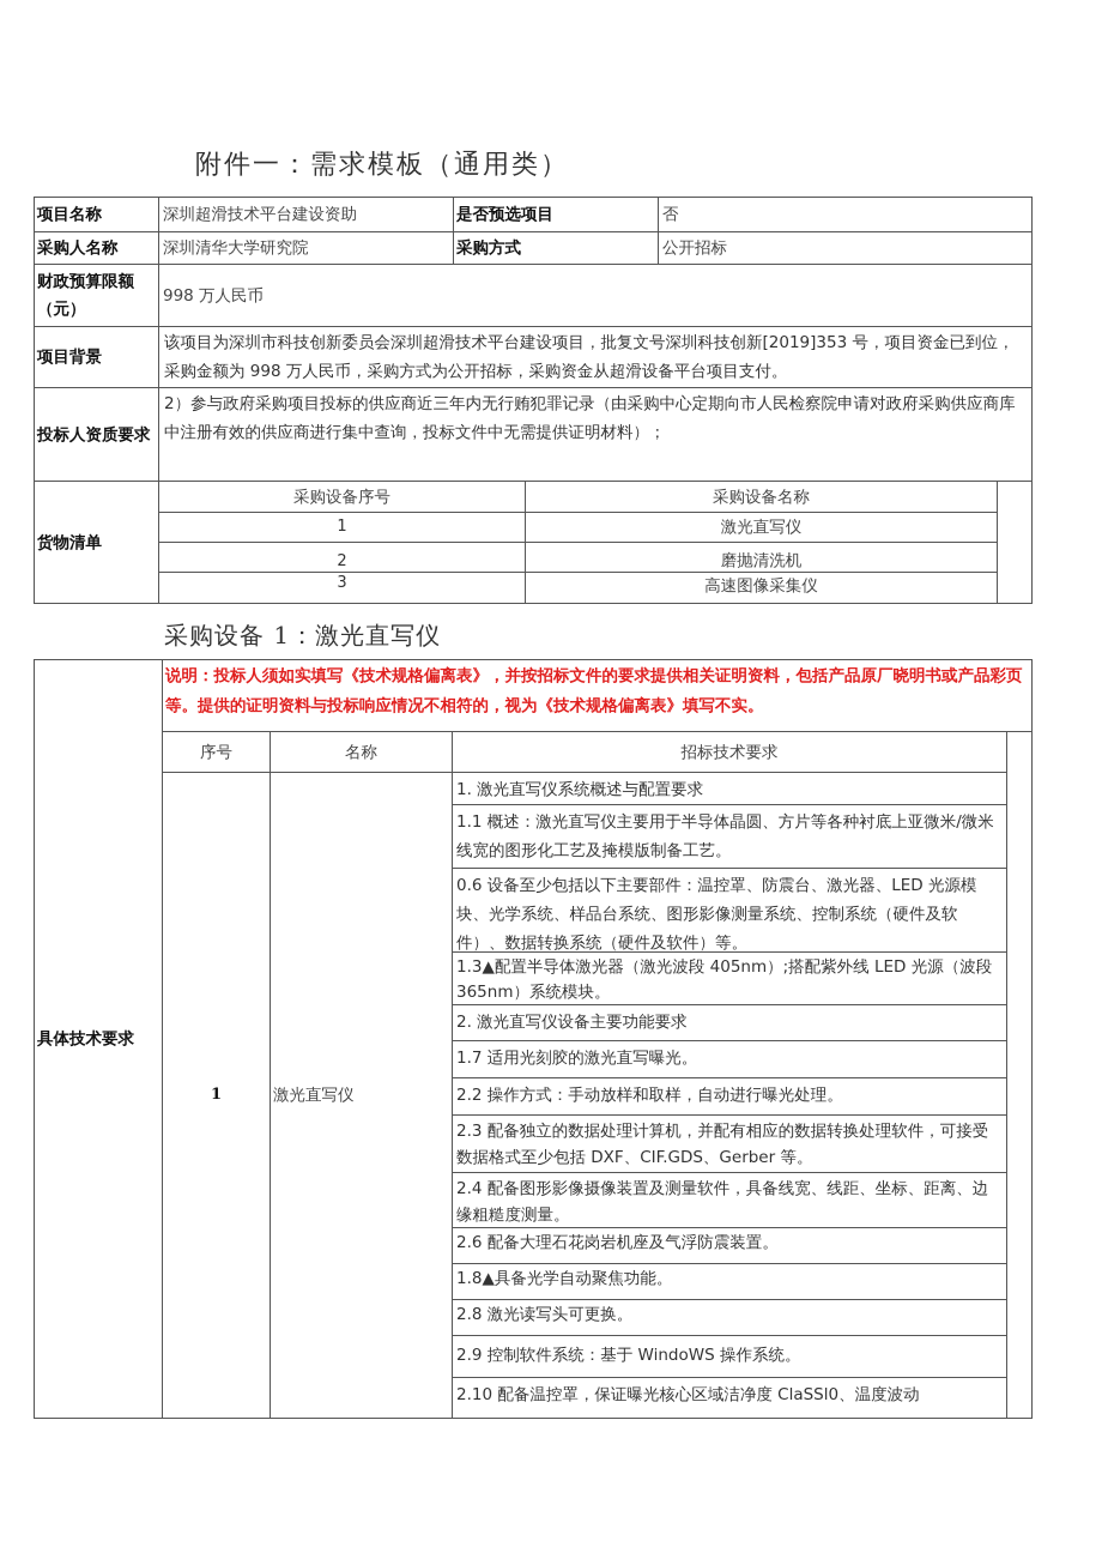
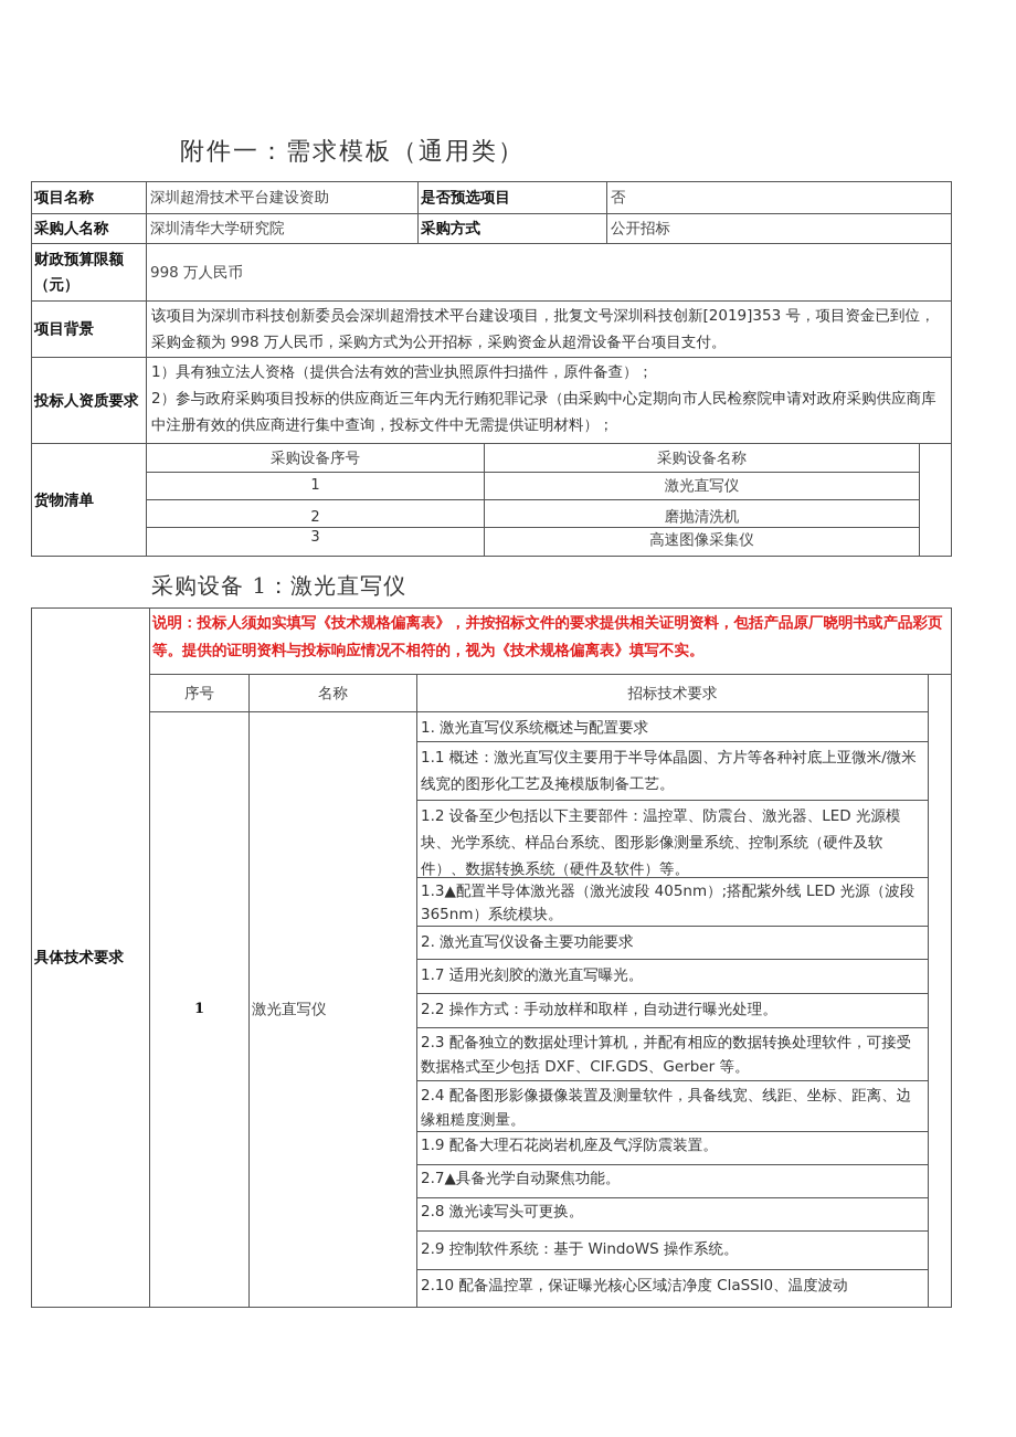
  附件一：需求模板（通用类）
  项目名称
  深圳超滑技术平台建设资助
  是否预选项目
  否
  采购人名称
  深圳清华大学研究院
  采购方式
  公开招标
  财政预算限额（元）
  998 万人民币
  项目背景
  该项目为深圳市科技创新委员会深圳超滑技术平台建设项目，批复文号深圳科技创新[2019]353 号，项目资金已到位，采购金额为 998 万人民币，采购方式为公开招标，采购资金从超滑设备平台项目支付。
  投标人资质要求
+ 1）具有独立法人资格（提供合法有效的营业执照原件扫描件，原件备查）；
  2）参与政府采购项目投标的供应商近三年内无行贿犯罪记录（由采购中心定期向市人民检察院申请对政府采购供应商库中注册有效的供应商进行集中查询，投标文件中无需提供证明材料）；
  货物清单
  采购设备序号
  采购设备名称
  1
  激光直写仪
  2
  磨抛清洗机
  3
  高速图像采集仪
  采购设备 1：激光直写仪
  具体技术要求
  说明：投标人须如实填写《技术规格偏离表》，并按招标文件的要求提供相关证明资料，包括产品原厂晓明书或产品彩页等。提供的证明资料与投标响应情况不相符的，视为《技术规格偏离表》填写不实。
  序号
  名称
  招标技术要求
  1
  激光直写仪
  1. 激光直写仪系统概述与配置要求
  1.1 概述：激光直写仪主要用于半导体晶圆、方片等各种衬底上亚微米/微米线宽的图形化工艺及掩模版制备工艺。
- 0.6 设备至少包括以下主要部件：温控罩、防震台、激光器、LED 光源模块、光学系统、样品台系统、图形影像测量系统、控制系统（硬件及软件）、数据转换系统（硬件及软件）等。
+ 1.2 设备至少包括以下主要部件：温控罩、防震台、激光器、LED 光源模块、光学系统、样品台系统、图形影像测量系统、控制系统（硬件及软件）、数据转换系统（硬件及软件）等。
  1.3▲配置半导体激光器（激光波段 405nm）;搭配紫外线 LED 光源（波段 365nm）系统模块。
  2. 激光直写仪设备主要功能要求
  1.7 适用光刻胶的激光直写曝光。
  2.2 操作方式：手动放样和取样，自动进行曝光处理。
  2.3 配备独立的数据处理计算机，并配有相应的数据转换处理软件，可接受数据格式至少包括 DXF、CIF.GDS、Gerber 等。
  2.4 配备图形影像摄像装置及测量软件，具备线宽、线距、坐标、距离、边缘粗糙度测量。
- 2.6 配备大理石花岗岩机座及气浮防震装置。
+ 1.9 配备大理石花岗岩机座及气浮防震装置。
- 1.8▲具备光学自动聚焦功能。
+ 2.7▲具备光学自动聚焦功能。
  2.8 激光读写头可更换。
  2.9 控制软件系统：基于 WindoWS 操作系统。
  2.10 配备温控罩，保证曝光核心区域洁净度 ClaSSl0、温度波动
